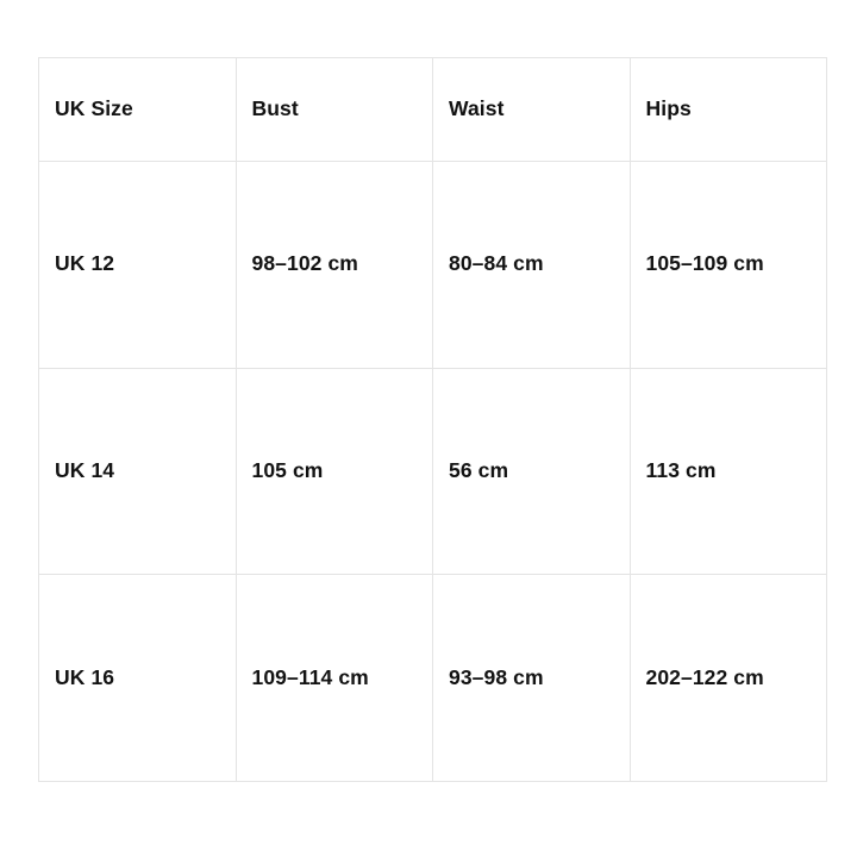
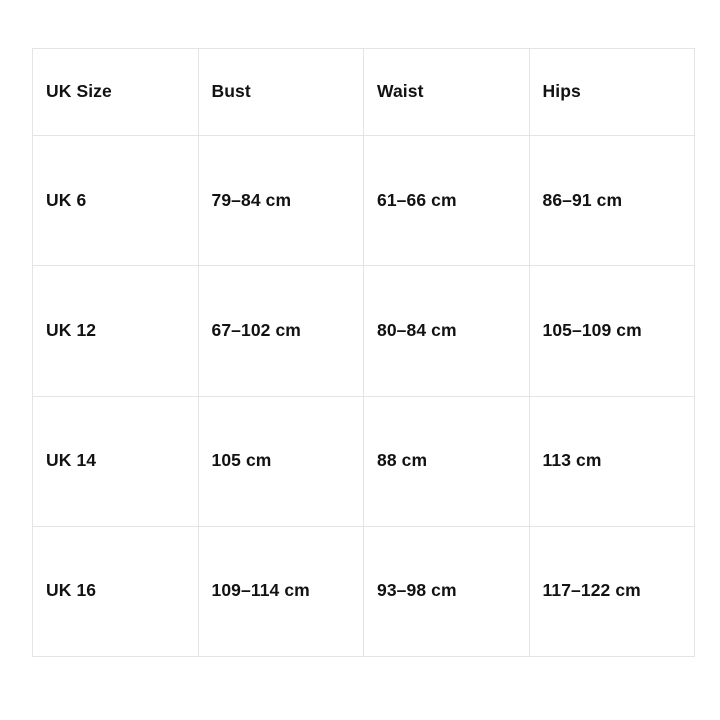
  UK Size	Bust	Waist	Hips
+ UK 6	79–84 cm	61–66 cm	86–91 cm
- UK 12	98–102 cm	80–84 cm	105–109 cm
+ UK 12	67–102 cm	80–84 cm	105–109 cm
- UK 14	105 cm	56 cm	113 cm
+ UK 14	105 cm	88 cm	113 cm
- UK 16	109–114 cm	93–98 cm	202–122 cm
+ UK 16	109–114 cm	93–98 cm	117–122 cm
